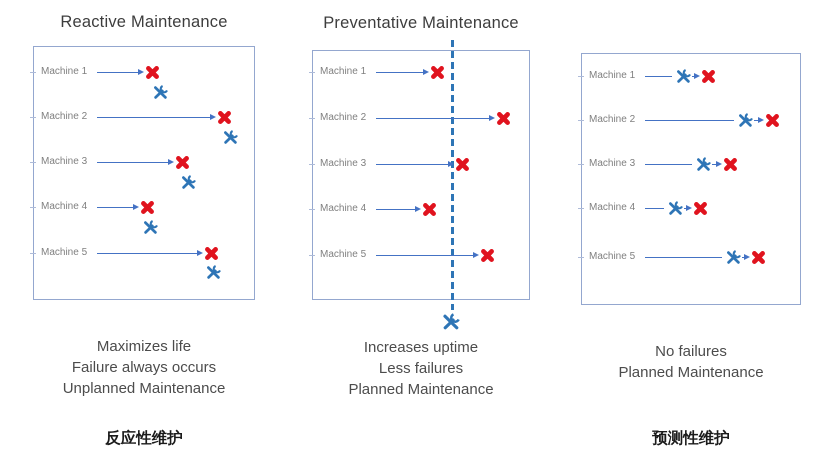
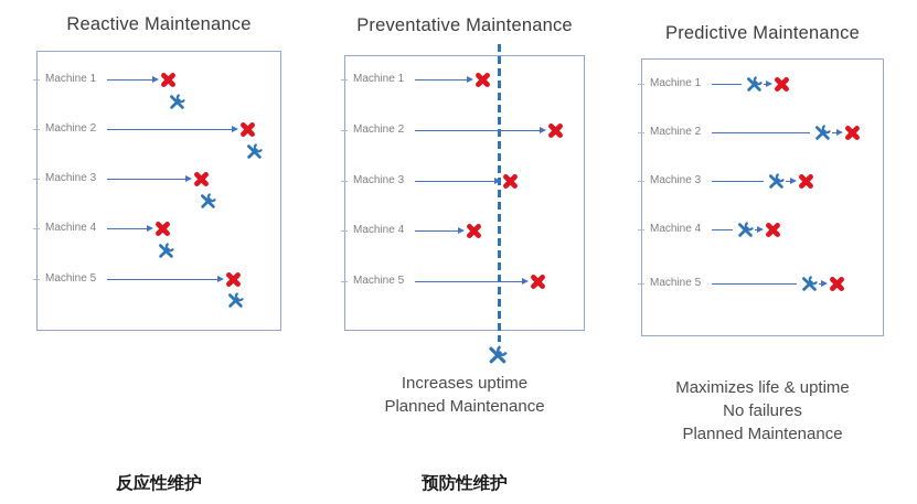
  Reactive Maintenance
  Machine 1
  Machine 2
  Machine 3
  Machine 4
  Machine 5
- Maximizes life
- Failure always occurs
- Unplanned Maintenance
  反应性维护
  Preventative Maintenance
  Machine 1
  Machine 2
  Machine 3
  Machine 4
  Machine 5
  Increases uptime
- Less failures
  Planned Maintenance
+ 预防性维护
+ Predictive Maintenance
  Machine 1
  Machine 2
  Machine 3
  Machine 4
  Machine 5
+ Maximizes life & uptime
  No failures
  Planned Maintenance
- 预测性维护
